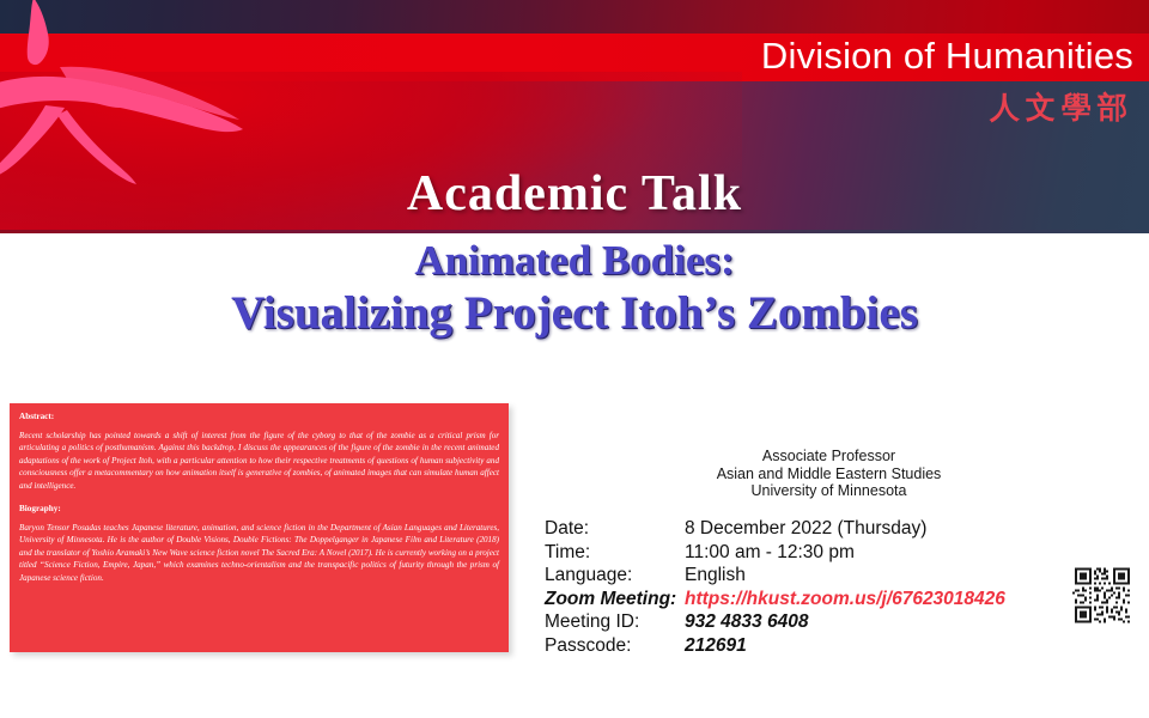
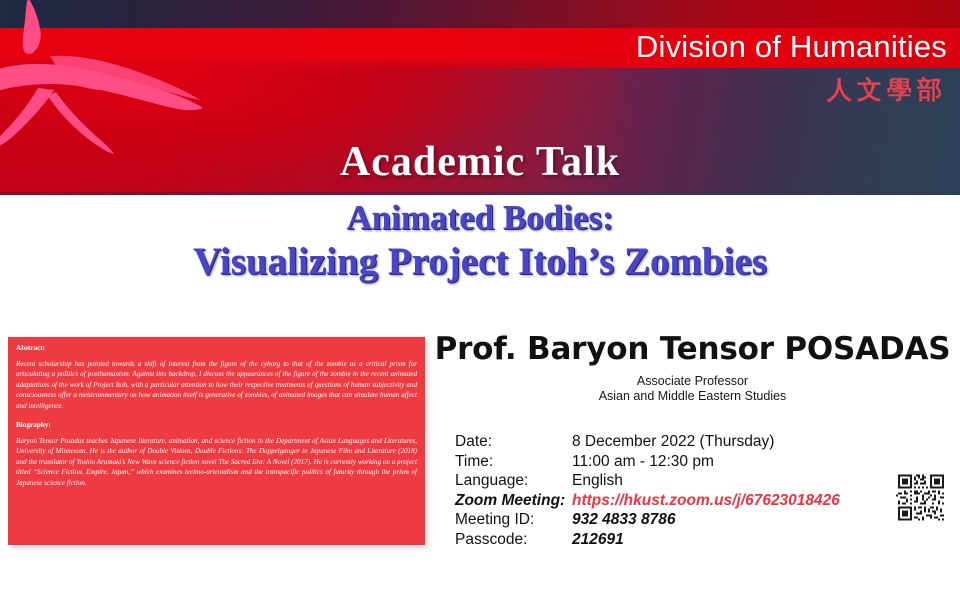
  Division of Humanities
  人文學部
  Academic Talk
  Animated Bodies:
  Visualizing Project Itoh’s Zombies
  Abstract:
  Recent scholarship has pointed towards a shift of interest from the figure of the cyborg to that of the zombie as a critical prism for articulating a politics of posthumanism. Against this backdrop, I discuss the appearances of the figure of the zombie in the recent animated adaptations of the work of Project Itoh, with a particular attention to how their respective treatments of questions of human subjectivity and consciousness offer a metacommentary on how animation itself is generative of zombies, of animated images that can simulate human affect and intelligence.
  Biography:
  Baryon Tensor Posadas teaches Japanese literature, animation, and science fiction in the Department of Asian Languages and Literatures, University of Minnesota. He is the author of Double Visions, Double Fictions: The Doppelganger in Japanese Film and Literature (2018) and the translator of Yoshio Aramaki’s New Wave science fiction novel The Sacred Era: A Novel (2017). He is currently working on a project titled “Science Fiction, Empire, Japan,” which examines techno-orientalism and the transpacific politics of futurity through the prism of Japanese science fiction.
+ Prof. Baryon Tensor POSADAS
  Associate Professor
  Asian and Middle Eastern Studies
- University of Minnesota
  Date:
  8 December 2022 (Thursday)
  Time:
  11:00 am - 12:30 pm
  Language:
  English
  Zoom Meeting:
  https://hkust.zoom.us/j/67623018426
  Meeting ID:
- 932 4833 6408
+ 932 4833 8786
  Passcode:
  212691
